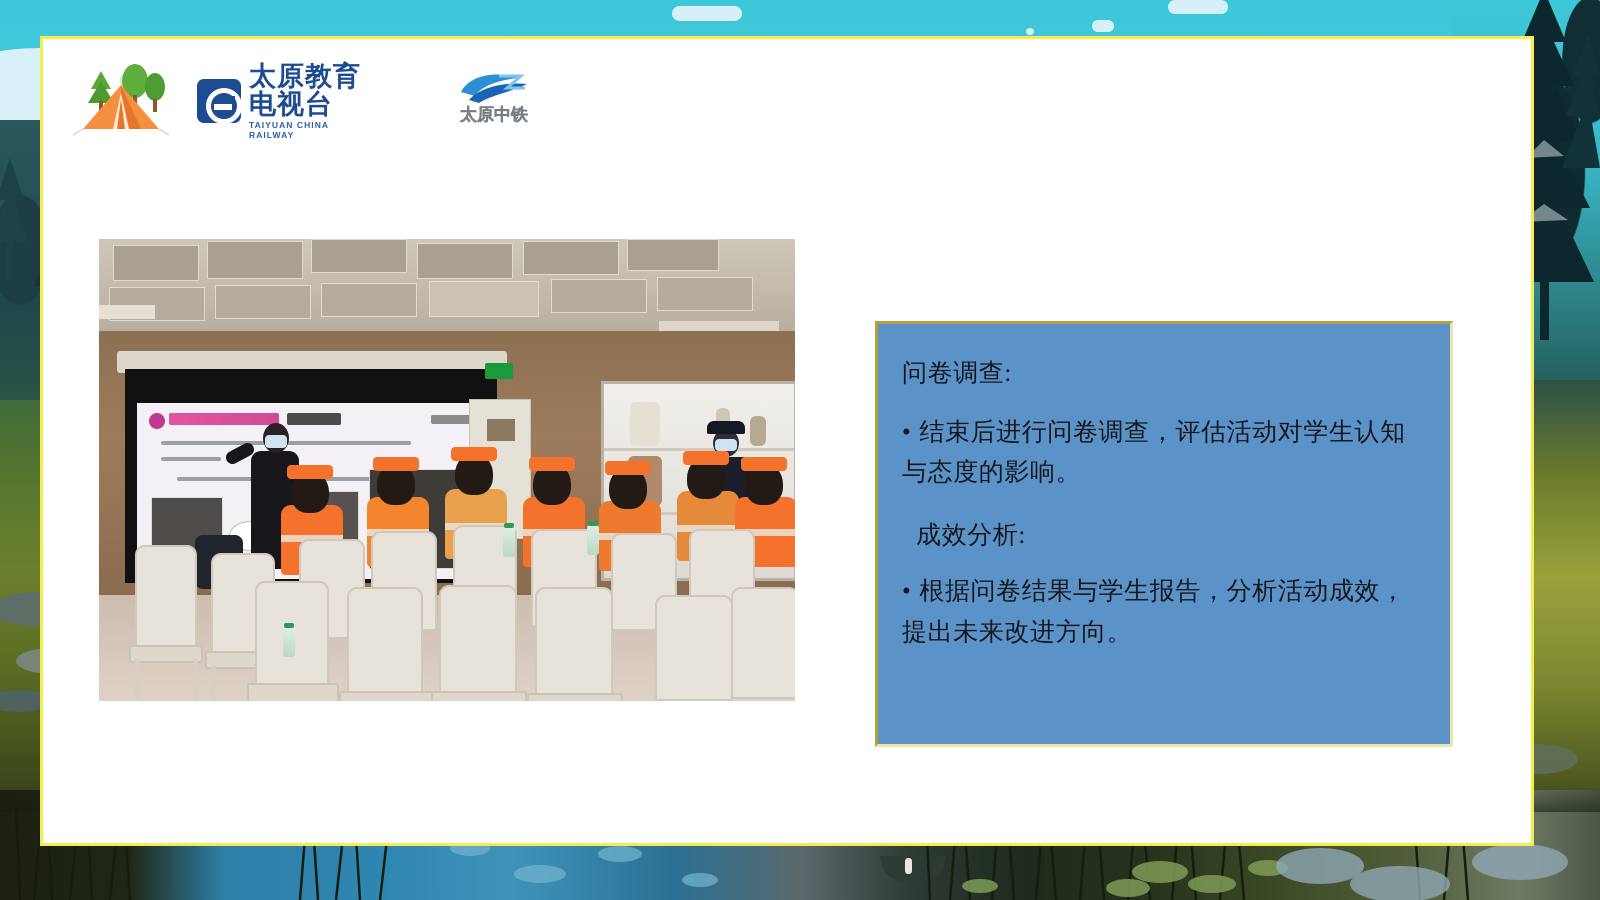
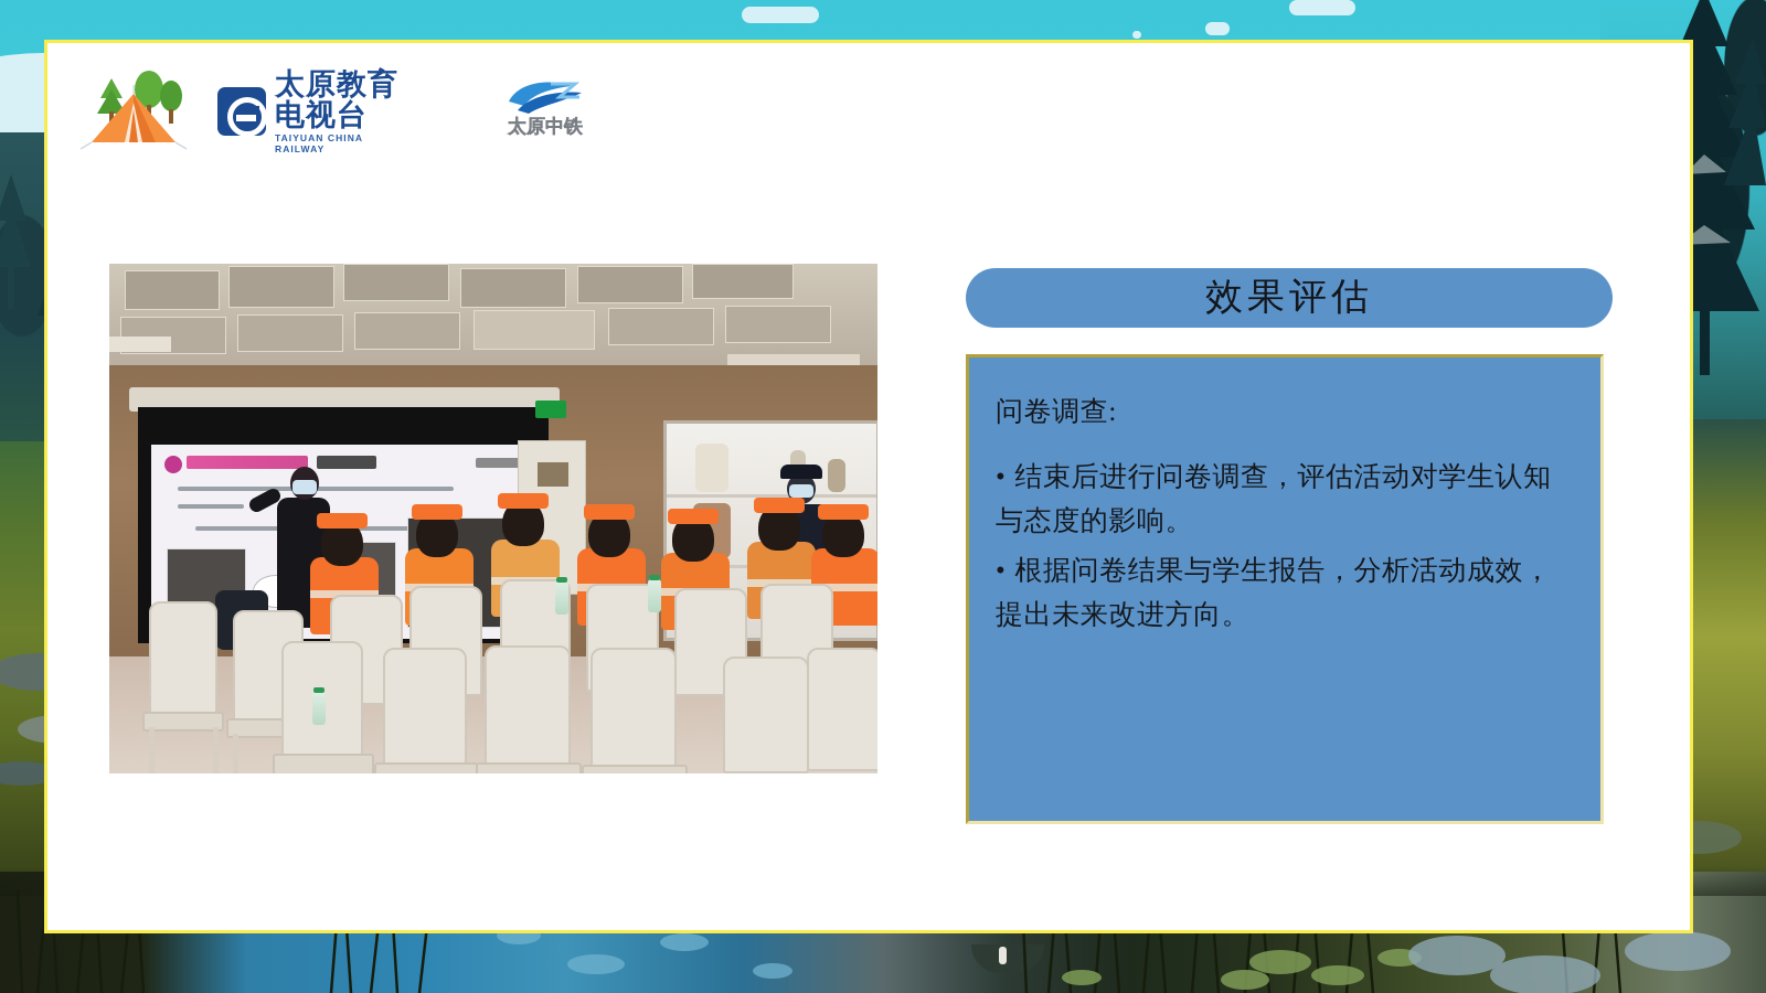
  太原教育电视台
  TAIYUAN CHINA RAILWAY
  太原中铁
+ 效果评估
  问卷调查:
  • 结束后进行问卷调查，评估活动对学生认知与态度的影响。
- 成效分析:
  • 根据问卷结果与学生报告，分析活动成效，提出未来改进方向。
